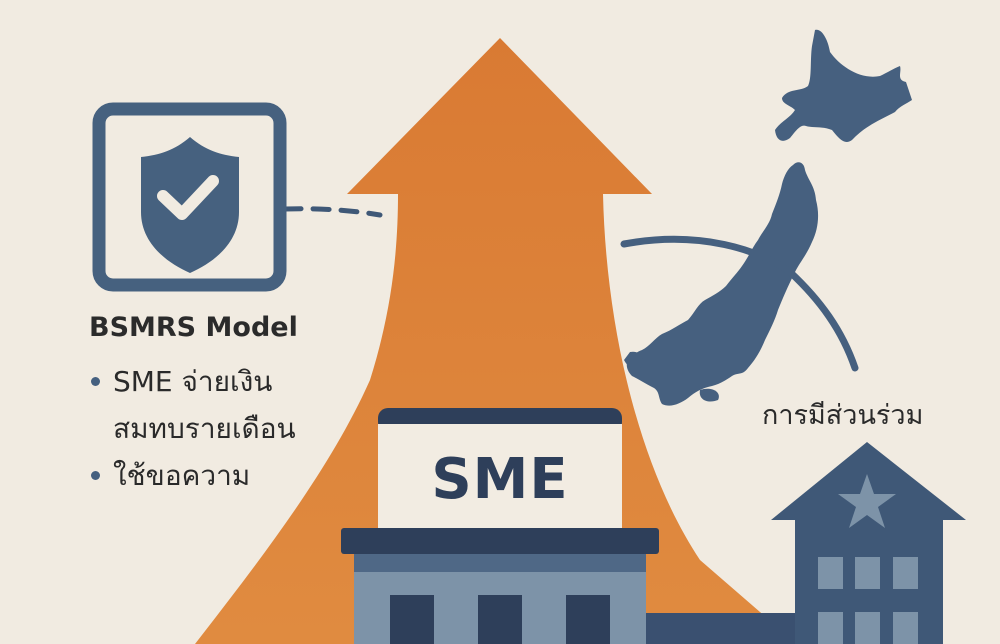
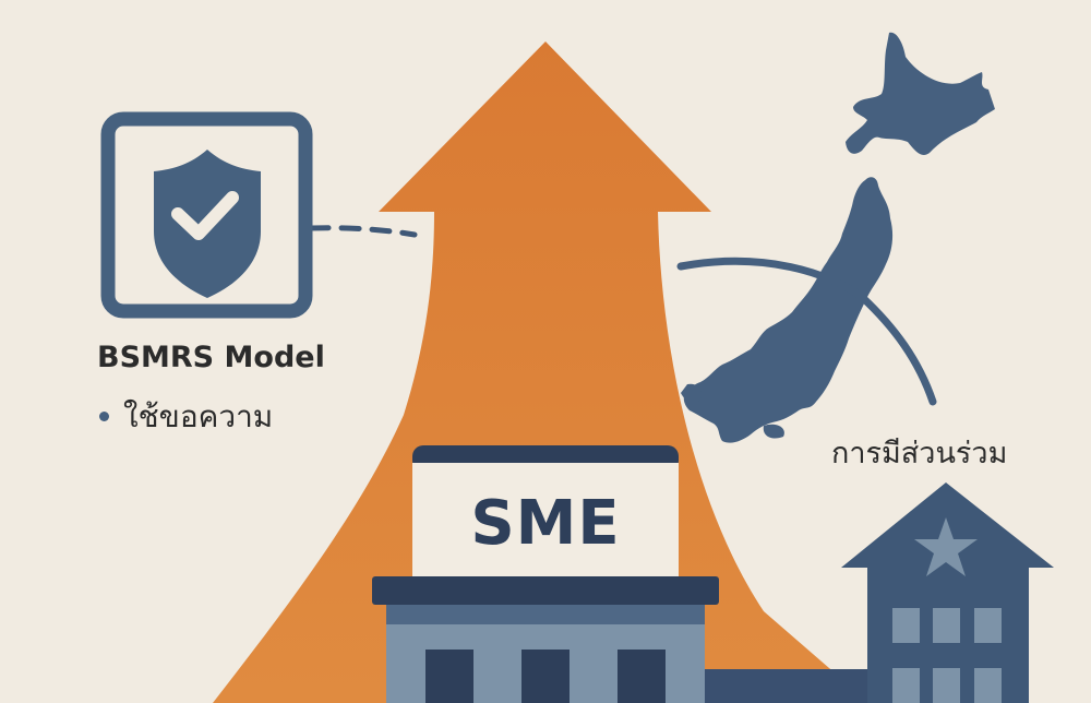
  BSMRS Model
- SME จ่ายเงิน
- สมทบรายเดือน
  ใช้ขอความ
  การมีส่วนร่วม
  SME
